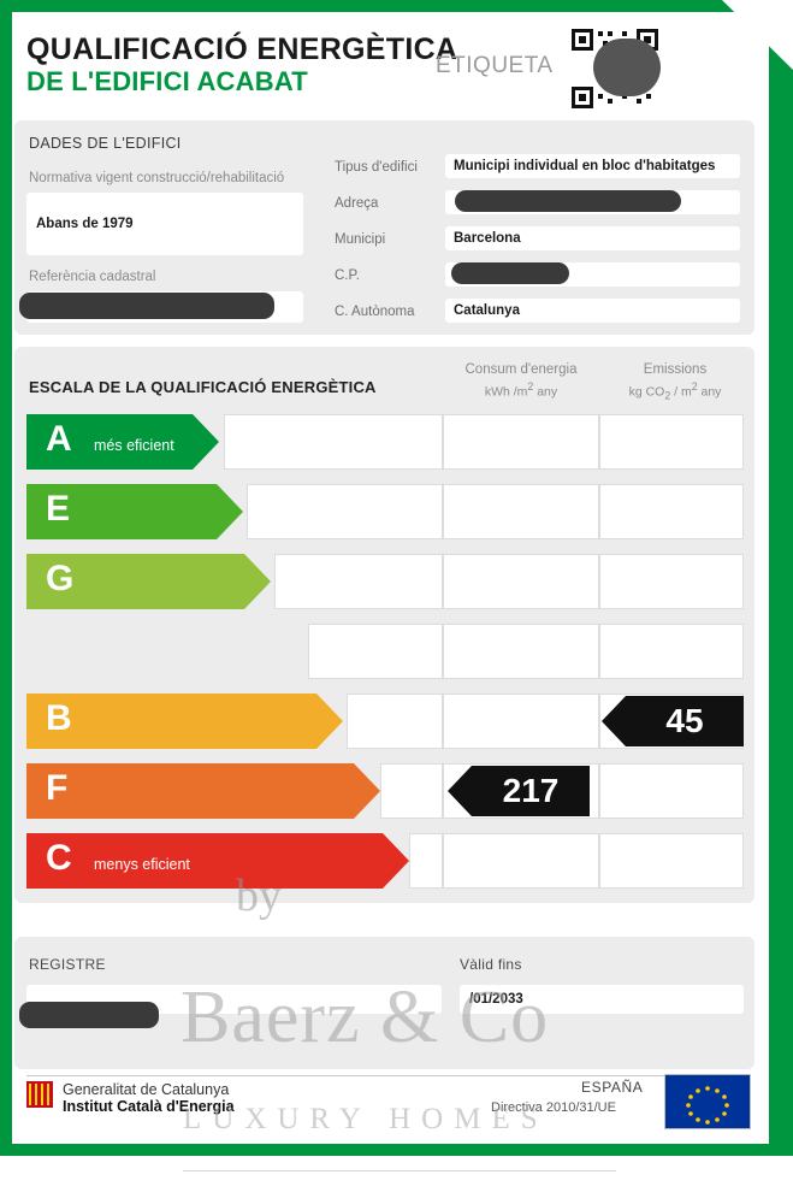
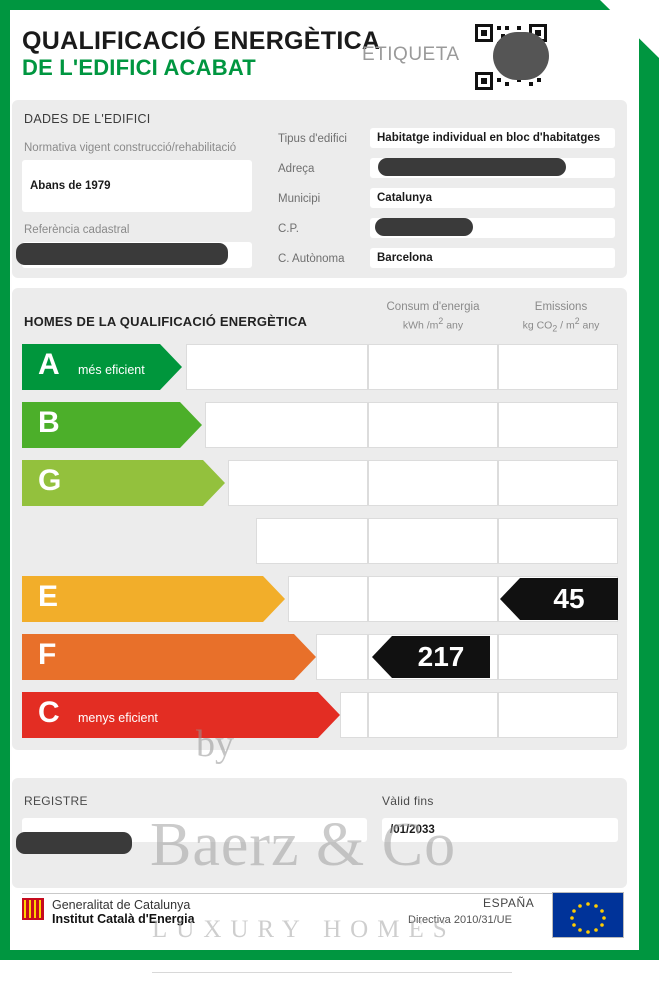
  QUALIFICACIÓ ENERGÈTICA
  DE L'EDIFICI ACABAT
  ETIQUETA
  DADES DE L'EDIFICI
  Normativa vigent construcció/rehabilitació
  Abans de 1979
  Referència cadastral
  Tipus d'edifici
- Municipi individual en bloc d'habitatges
+ Habitatge individual en bloc d'habitatges
  Adreça
  Municipi
- Barcelona
+ Catalunya
  C.P.
  C. Autònoma
- Catalunya
+ Barcelona
- ESCALA DE LA QUALIFICACIÓ ENERGÈTICA
+ HOMES DE LA QUALIFICACIÓ ENERGÈTICA
  Consum d'energia
  kWh /m2 any
  Emissions
  kg CO2 / m2 any
  A
  més eficient
- E
+ B
  G
- B
+ E
  45
  F
  217
  C
  menys eficient
  REGISTRE
  Vàlid fins
  /01/2033
  Generalitat de Catalunya
  Institut Català d'Energia
  ESPAÑA
  Directiva 2010/31/UE
  by
  Baerz & Co
  LUXURY HOMES
